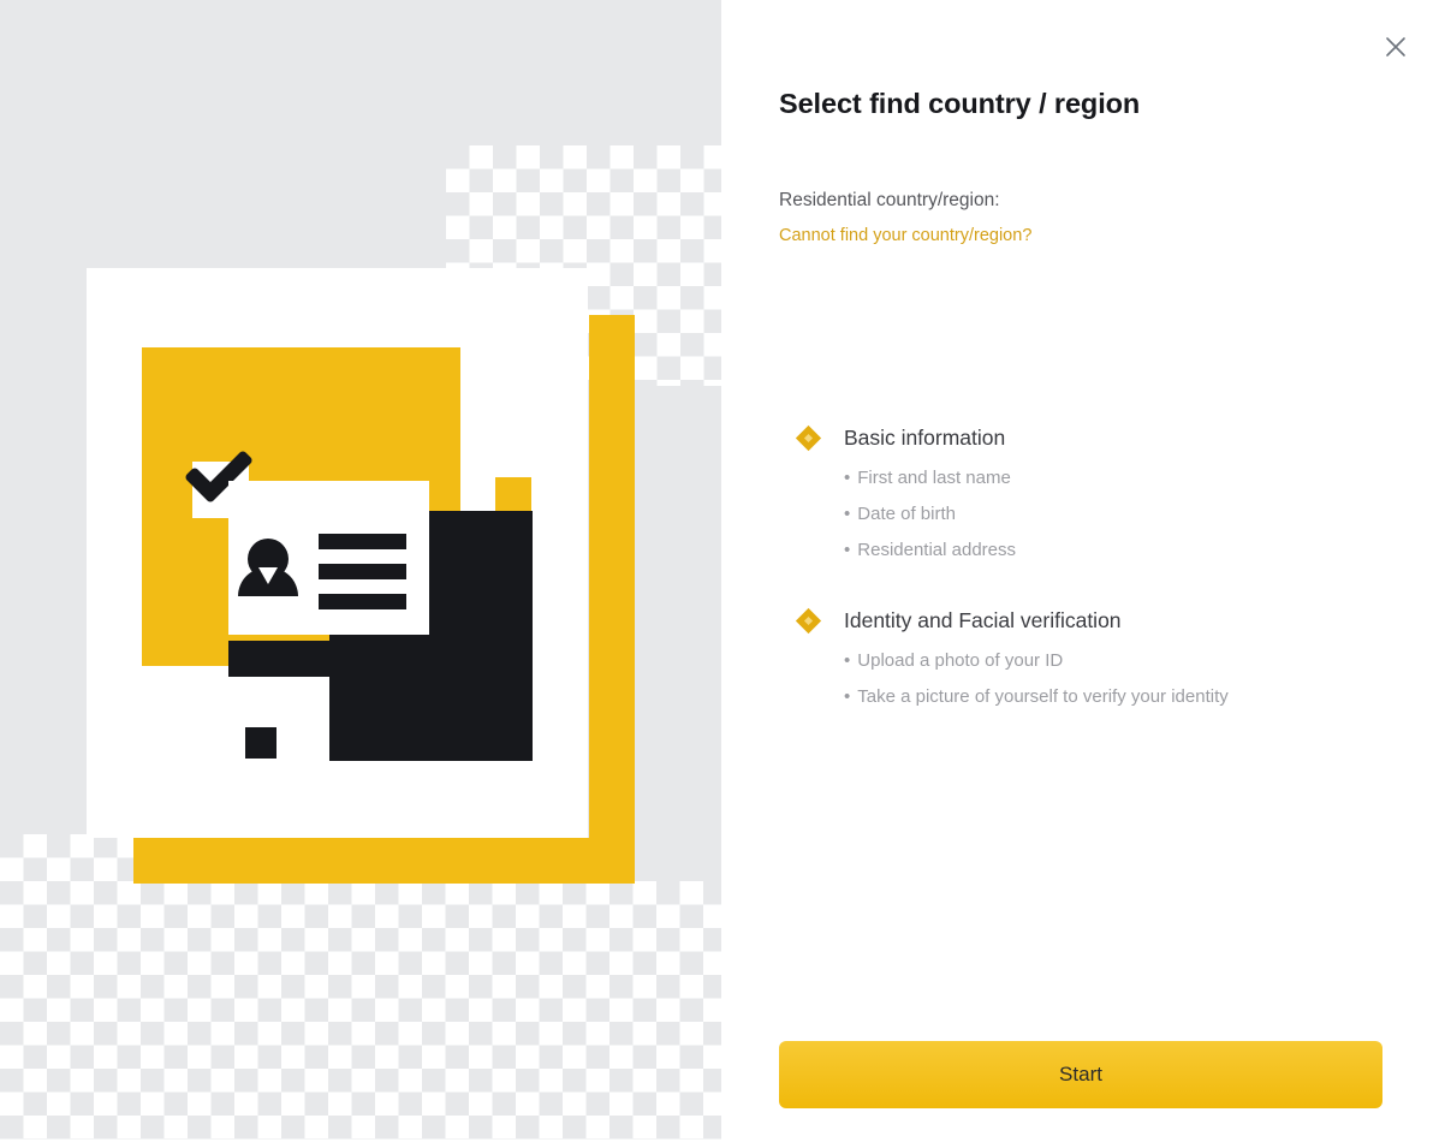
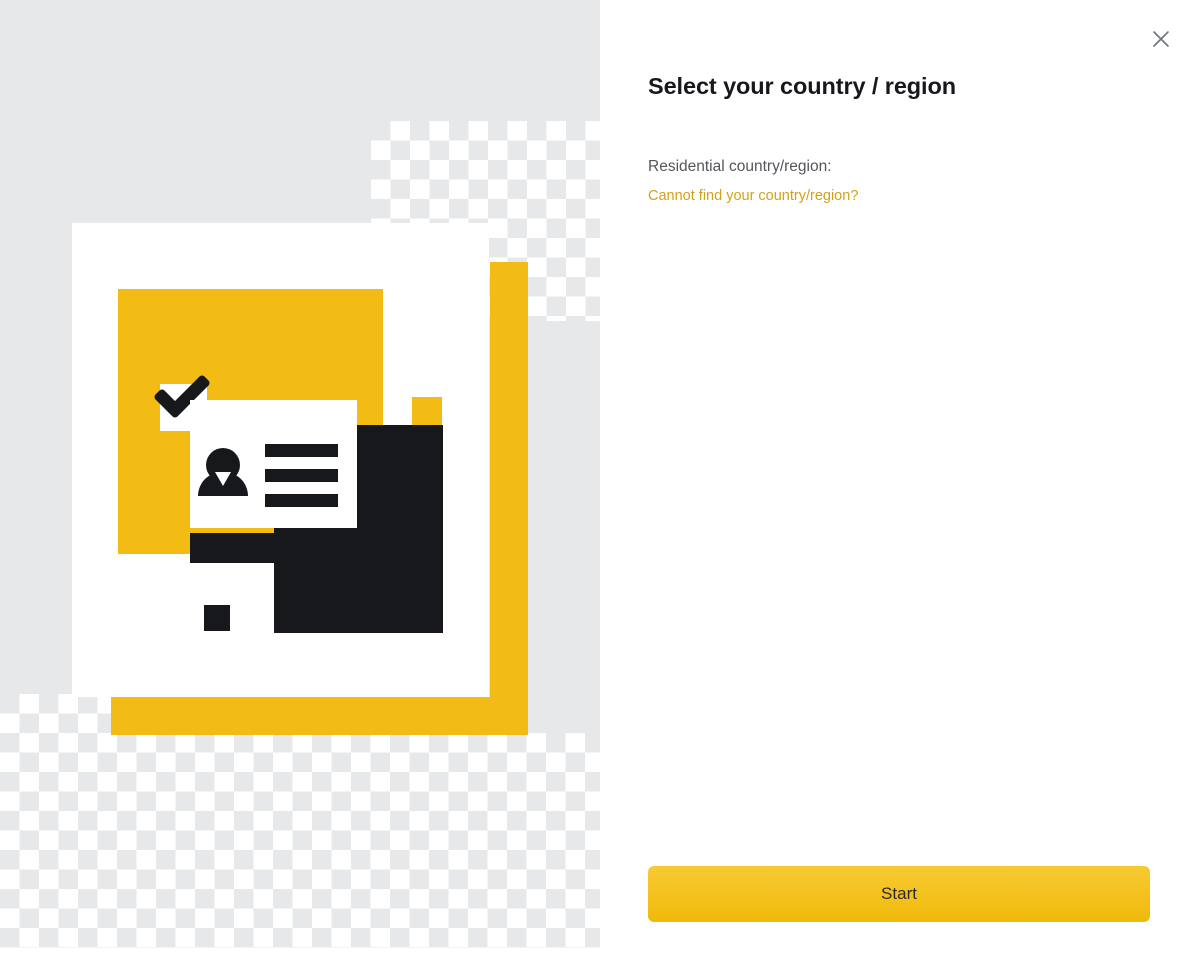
- Select find country / region
+ Select your country / region
  Residential country/region:
  Cannot find your country/region?
- Basic information
- • First and last name
- • Date of birth
- • Residential address
- Identity and Facial verification
- • Upload a photo of your ID
- • Take a picture of yourself to verify your identity
  Start
